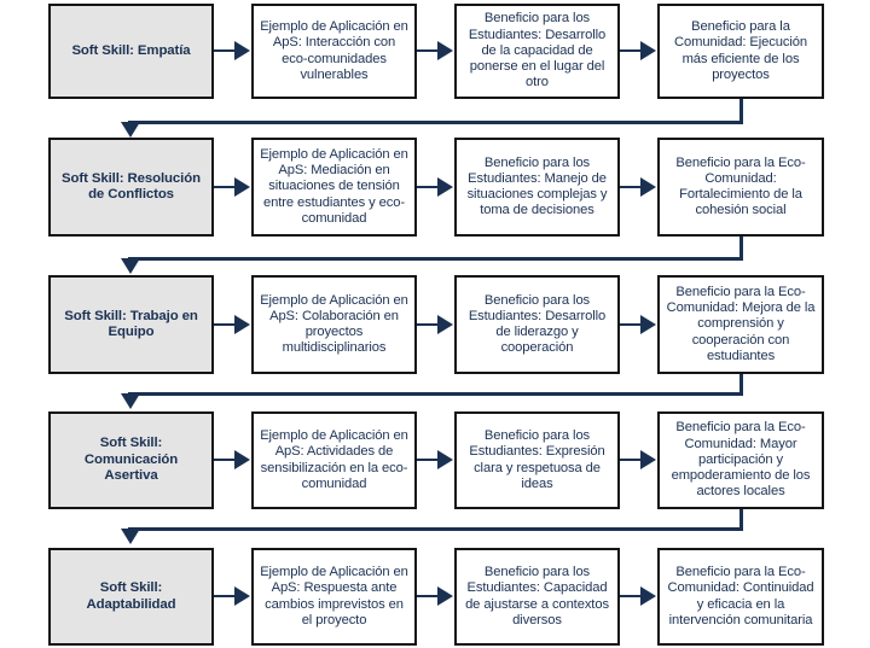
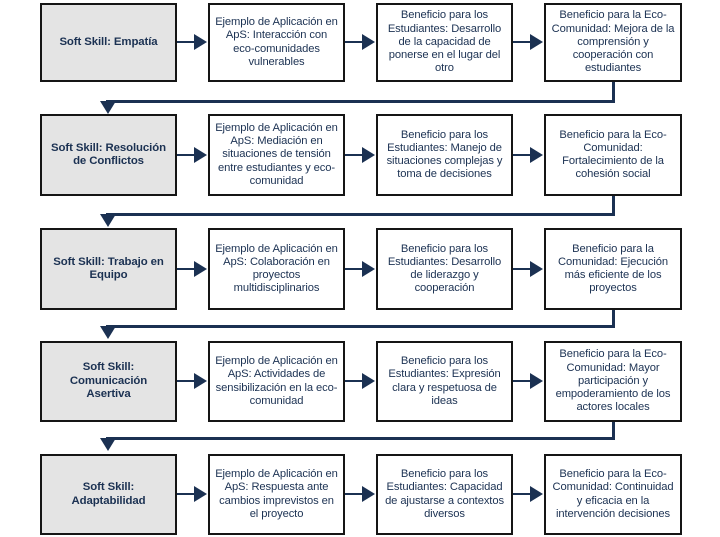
  Soft Skill: Empatía
  Ejemplo de Aplicación en ApS: Interacción con eco-comunidades vulnerables
  Beneficio para los Estudiantes: Desarrollo de la capacidad de ponerse en el lugar del otro
- Beneficio para la Comunidad: Ejecución más eficiente de los proyectos
+ Beneficio para la Eco-Comunidad: Mejora de la comprensión y cooperación con estudiantes
  Soft Skill: Resolución de Conflictos
  Ejemplo de Aplicación en ApS: Mediación en situaciones de tensión entre estudiantes y eco-comunidad
  Beneficio para los Estudiantes: Manejo de situaciones complejas y toma de decisiones
  Beneficio para la Eco-Comunidad: Fortalecimiento de la cohesión social
  Soft Skill: Trabajo en Equipo
  Ejemplo de Aplicación en ApS: Colaboración en proyectos multidisciplinarios
  Beneficio para los Estudiantes: Desarrollo de liderazgo y cooperación
- Beneficio para la Eco-Comunidad: Mejora de la comprensión y cooperación con estudiantes
+ Beneficio para la Comunidad: Ejecución más eficiente de los proyectos
  Soft Skill: Comunicación Asertiva
  Ejemplo de Aplicación en ApS: Actividades de sensibilización en la eco-comunidad
  Beneficio para los Estudiantes: Expresión clara y respetuosa de ideas
  Beneficio para la Eco-Comunidad: Mayor participación y empoderamiento de los actores locales
  Soft Skill: Adaptabilidad
  Ejemplo de Aplicación en ApS: Respuesta ante cambios imprevistos en el proyecto
  Beneficio para los Estudiantes: Capacidad de ajustarse a contextos diversos
- Beneficio para la Eco-Comunidad: Continuidad y eficacia en la intervención comunitaria
+ Beneficio para la Eco-Comunidad: Continuidad y eficacia en la intervención decisiones
